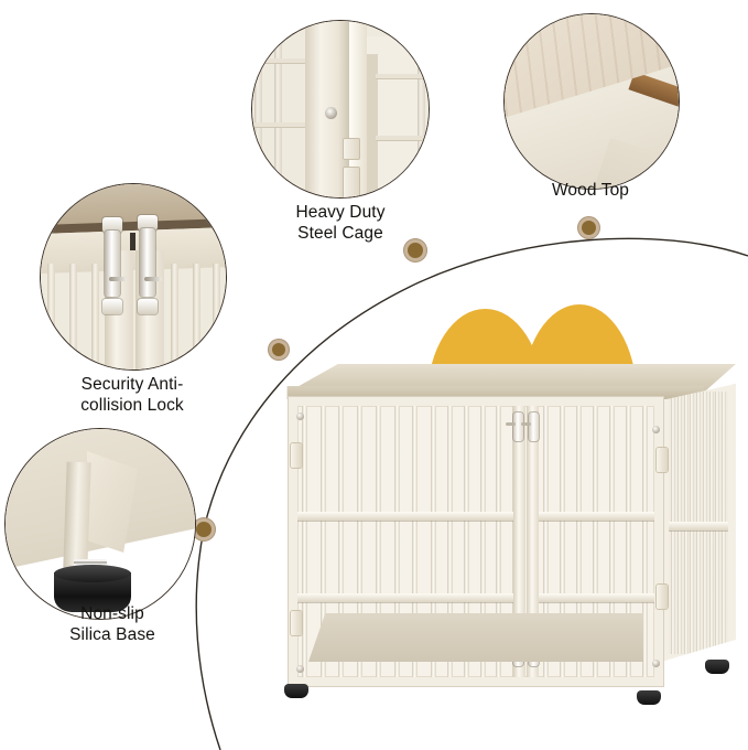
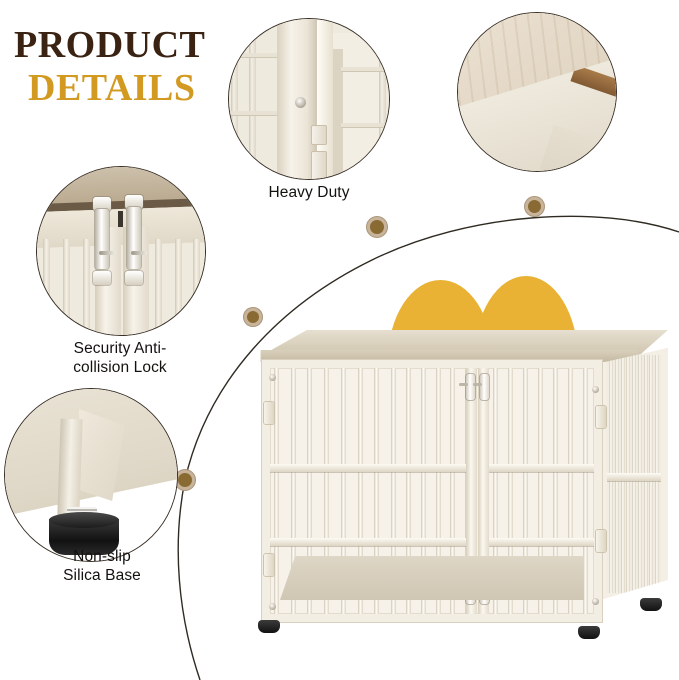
+ PRODUCT
+ DETAILS
  Heavy Duty
- Steel Cage
- Wood Top
  Security Anti-
  collision Lock
  Non-slip
  Silica Base
